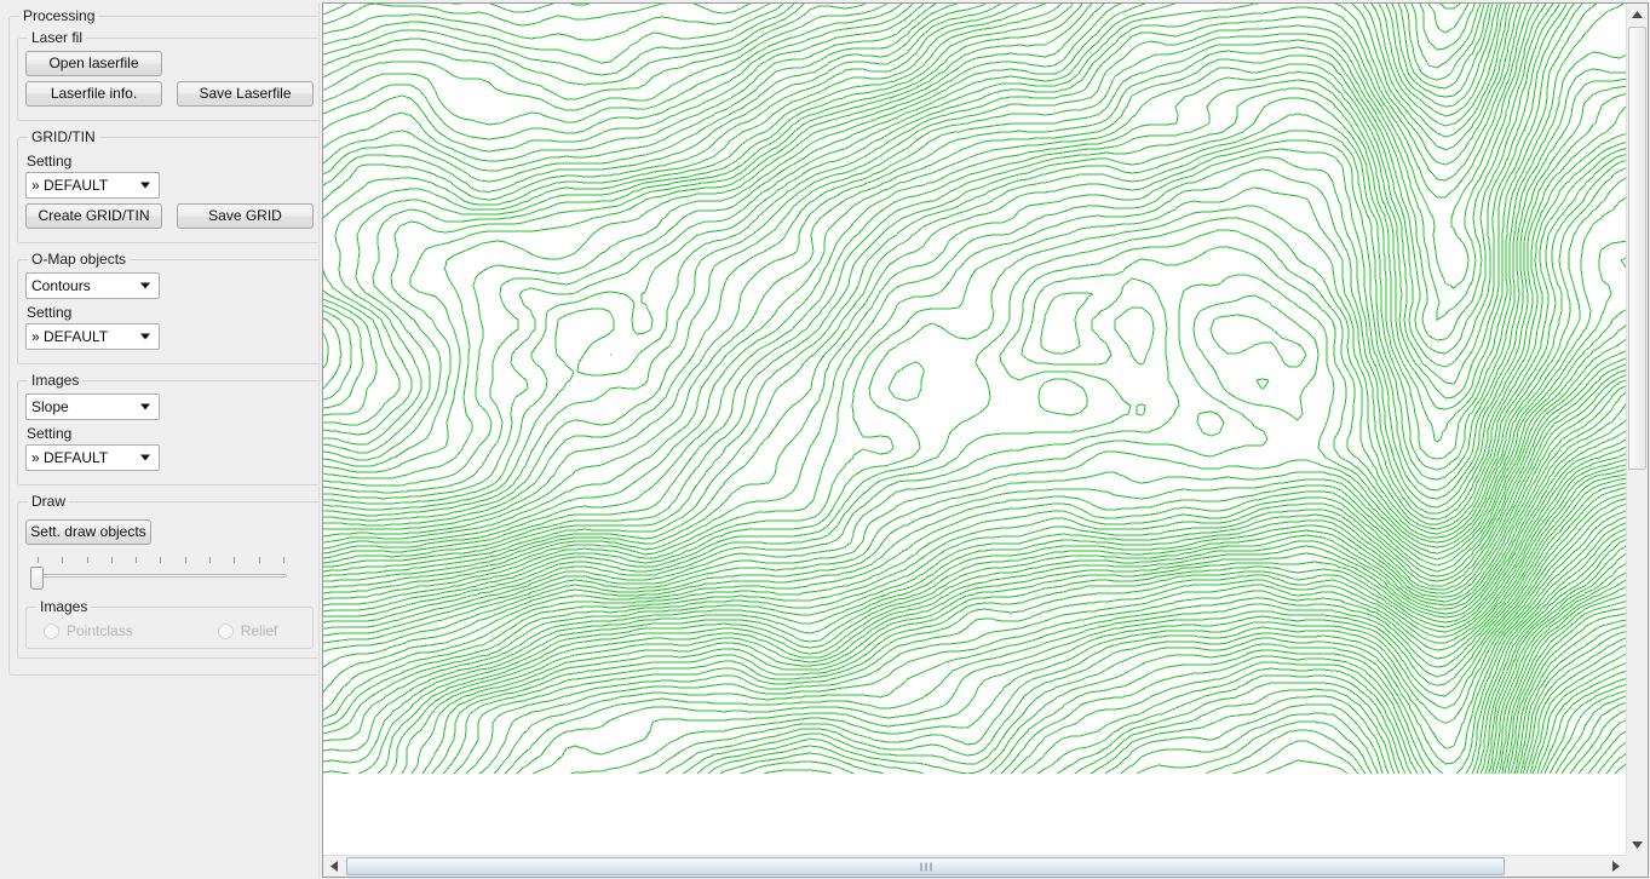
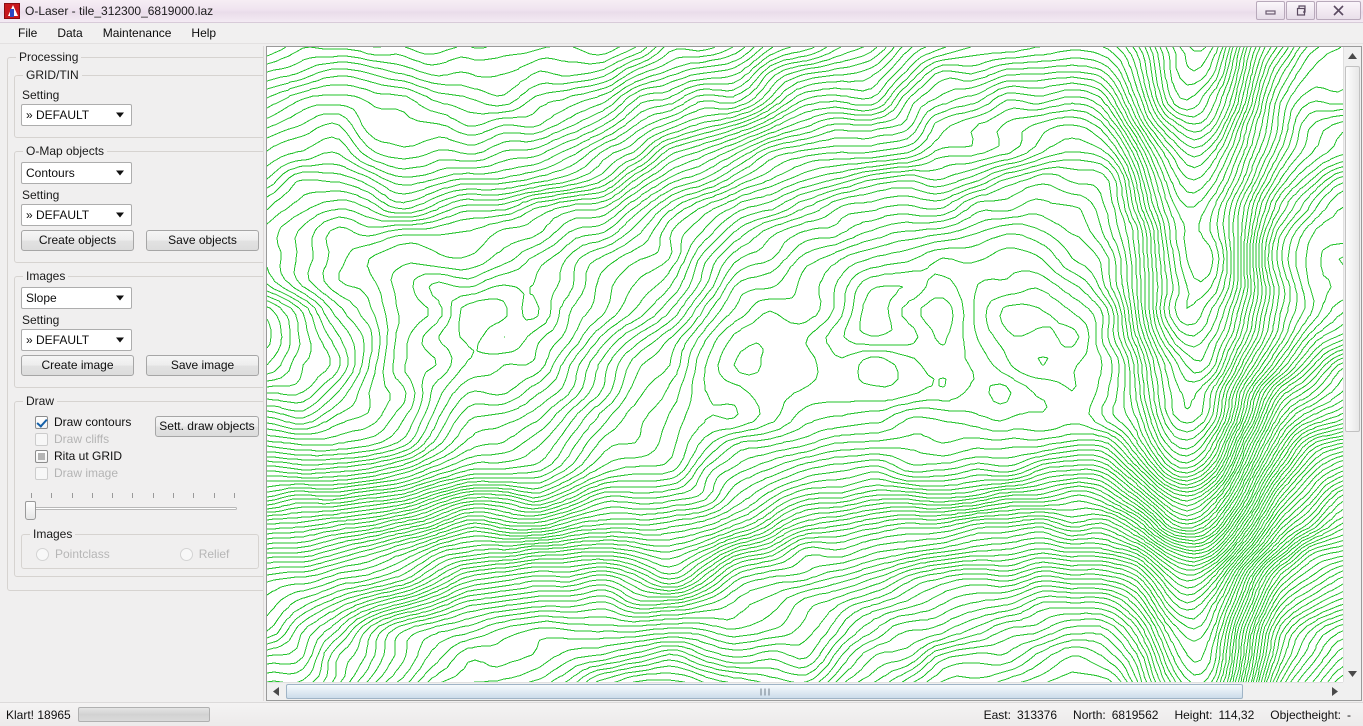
+ O-Laser - tile_312300_6819000.laz
+ File
+ Data
+ Maintenance
+ Help
  Processing
- Laser fil
- Open laserfile
- Laserfile info.
- Save Laserfile
  GRID/TIN
  Setting
  » DEFAULT
- Create GRID/TIN
- Save GRID
  O-Map objects
  Contours
  Setting
  » DEFAULT
+ Create objects
+ Save objects
  Images
  Slope
  Setting
  » DEFAULT
+ Create image
+ Save image
  Draw
+ Draw contours
+ Draw cliffs
+ Rita ut GRID
+ Draw image
  Sett. draw objects
  Images
  Pointclass
  Relief
+ Klart! 18965
+ East: 313376
+ North: 6819562
+ Height: 114,32
+ Objectheight: -
